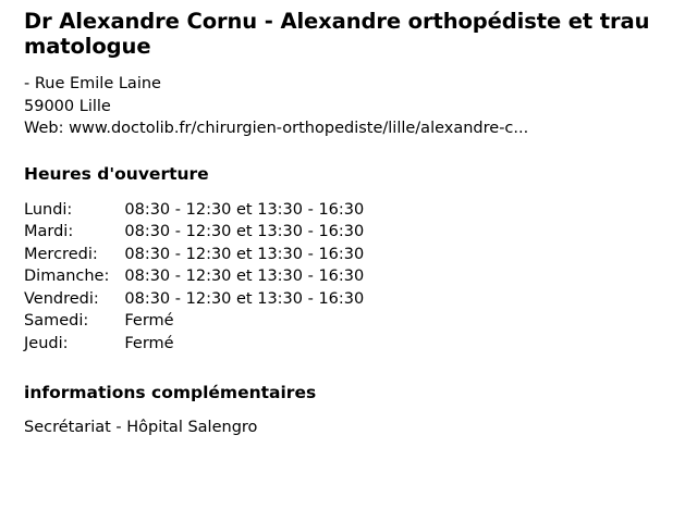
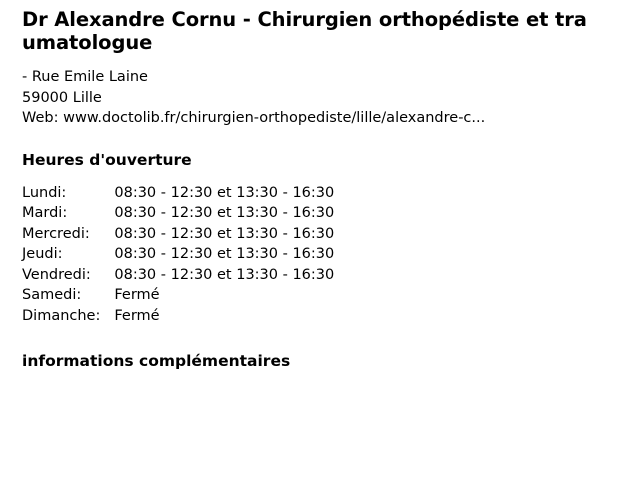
- Dr Alexandre Cornu - Alexandre orthopédiste et traumatologue
+ Dr Alexandre Cornu - Chirurgien orthopédiste et traumatologue
  - Rue Emile Laine
  59000 Lille
  Web: www.doctolib.fr/chirurgien-orthopediste/lille/alexandre-c...
  Heures d'ouverture
  Lundi:	08:30 - 12:30 et 13:30 - 16:30
  Mardi:	08:30 - 12:30 et 13:30 - 16:30
  Mercredi:	08:30 - 12:30 et 13:30 - 16:30
- Dimanche:	08:30 - 12:30 et 13:30 - 16:30
+ Jeudi:	08:30 - 12:30 et 13:30 - 16:30
  Vendredi:	08:30 - 12:30 et 13:30 - 16:30
  Samedi:	Fermé
- Jeudi:	Fermé
+ Dimanche:	Fermé
  informations complémentaires
- Secrétariat - Hôpital Salengro
